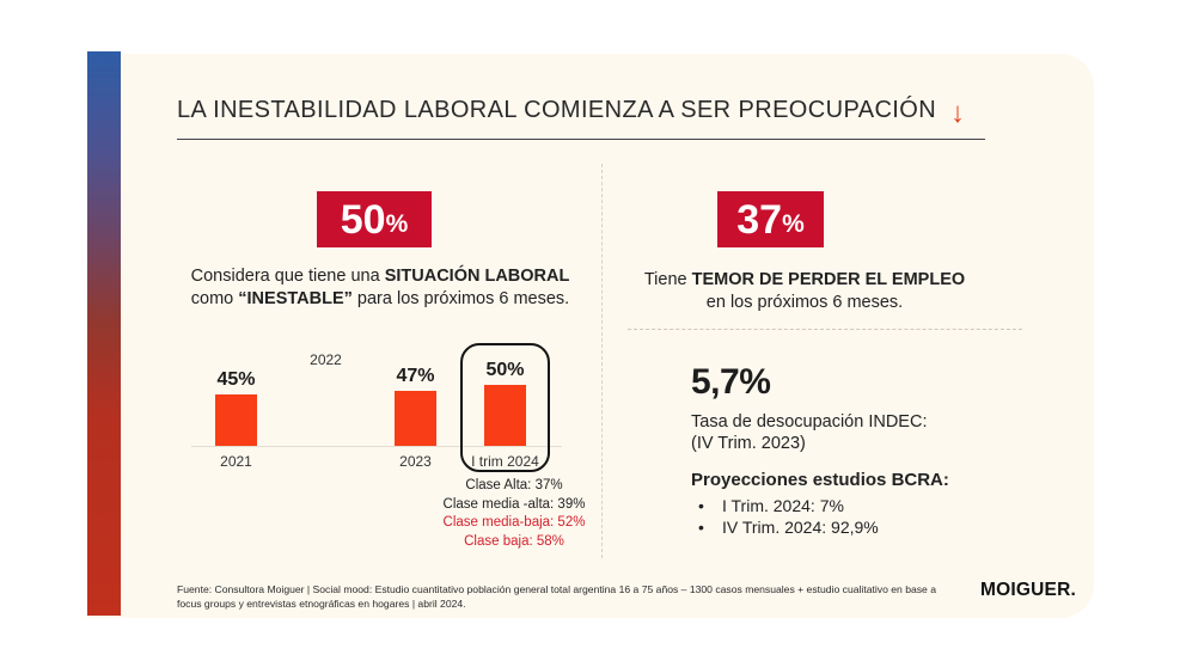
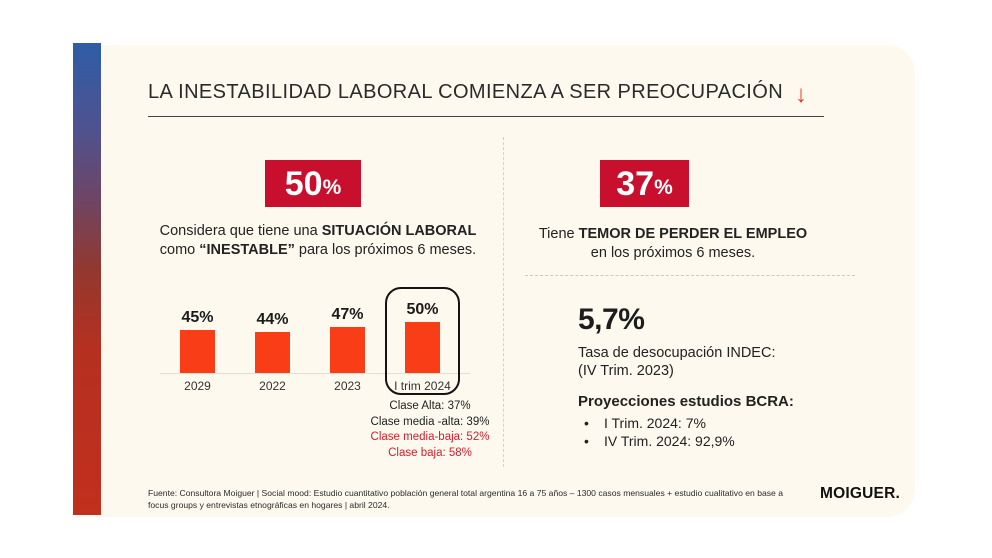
  LA INESTABILIDAD LABORAL COMIENZA A SER PREOCUPACIÓN
  ↓
  50
  %
  Considera que tiene una SITUACIÓN LABORAL
  como “INESTABLE” para los próximos 6 meses.
  45%
- 2021
+ 2029
+ 44%
  2022
  47%
  2023
  50%
  I trim 2024
  Clase Alta: 37%
  Clase media -alta: 39%
  Clase media-baja: 52%
  Clase baja: 58%
  37
  %
  Tiene TEMOR DE PERDER EL EMPLEO
  en los próximos 6 meses.
  5,7%
  Tasa de desocupación INDEC:
  (IV Trim. 2023)
  Proyecciones estudios BCRA:
  I Trim. 2024: 7%
  IV Trim. 2024: 92,9%
  Fuente: Consultora Moiguer | Social mood: Estudio cuantitativo población general total argentina 16 a 75 años – 1300 casos mensuales + estudio cualitativo en base a focus groups y entrevistas etnográficas en hogares | abril 2024.
  MOIGUER.
